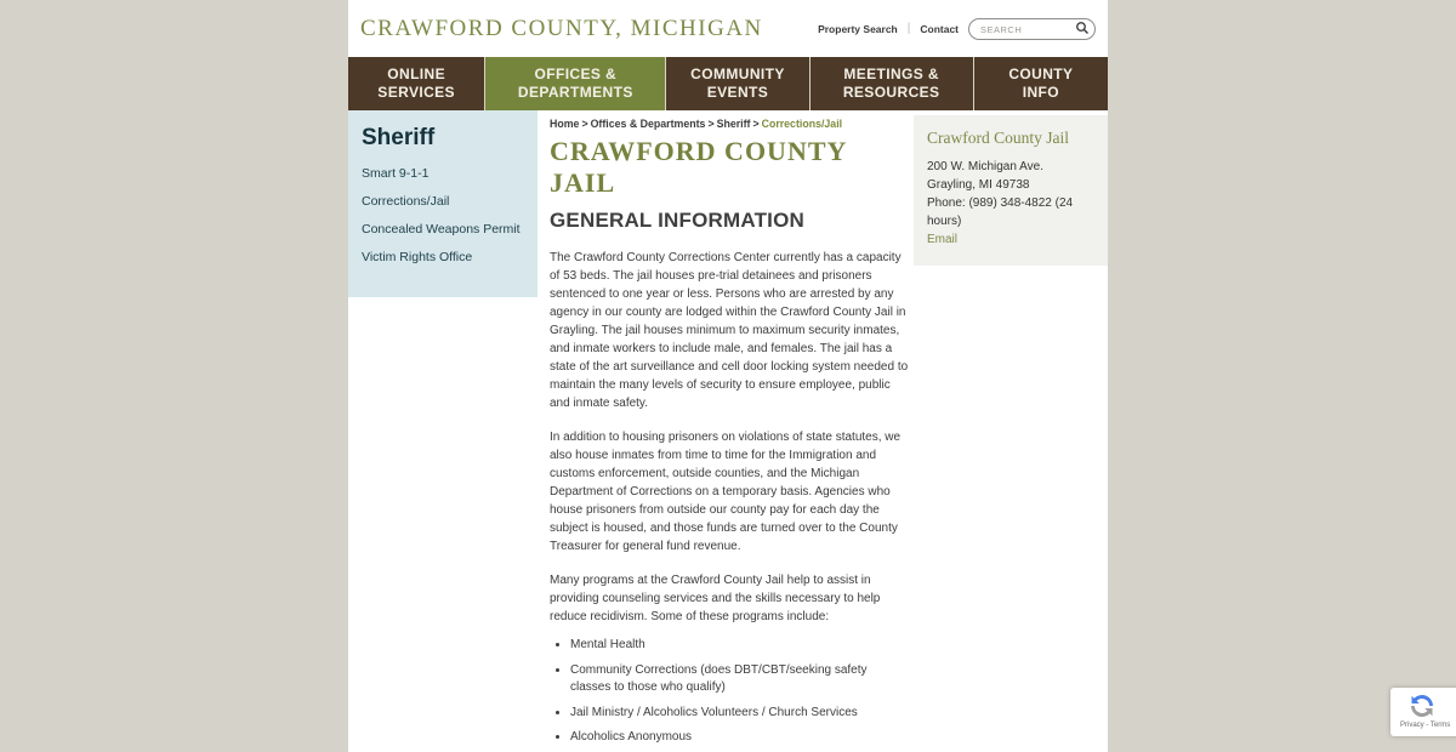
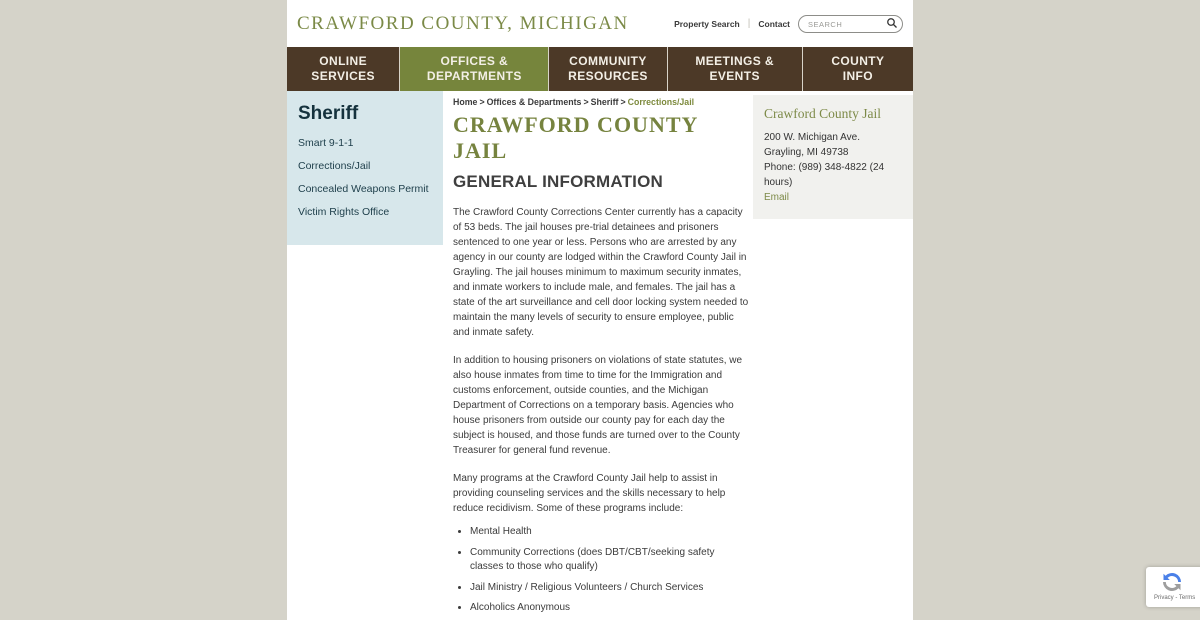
  CRAWFORD COUNTY, MICHIGAN
  Property Search
  |
  Contact
  SEARCH
  ONLINE
  SERVICES
  OFFICES &
  DEPARTMENTS
  COMMUNITY
- EVENTS
+ RESOURCES
  MEETINGS &
- RESOURCES
+ EVENTS
  COUNTY
  INFO
  Sheriff
  Smart 9-1-1
  Corrections/Jail
  Concealed Weapons Permit
  Victim Rights Office
  Home > Offices & Departments > Sheriff > Corrections/Jail
  CRAWFORD COUNTY JAIL
  GENERAL INFORMATION
  The Crawford County Corrections Center currently has a capacity of 53 beds. The jail houses pre-trial detainees and prisoners sentenced to one year or less. Persons who are arrested by any agency in our county are lodged within the Crawford County Jail in Grayling. The jail houses minimum to maximum security inmates, and inmate workers to include male, and females. The jail has a state of the art surveillance and cell door locking system needed to maintain the many levels of security to ensure employee, public and inmate safety.
  In addition to housing prisoners on violations of state statutes, we also house inmates from time to time for the Immigration and customs enforcement, outside counties, and the Michigan Department of Corrections on a temporary basis. Agencies who house prisoners from outside our county pay for each day the subject is housed, and those funds are turned over to the County Treasurer for general fund revenue.
  Many programs at the Crawford County Jail help to assist in providing counseling services and the skills necessary to help reduce recidivism. Some of these programs include:
  Mental Health
  Community Corrections (does DBT/CBT/seeking safety classes to those who qualify)
- Jail Ministry / Alcoholics Volunteers / Church Services
+ Jail Ministry / Religious Volunteers / Church Services
  Alcoholics Anonymous
  Crawford County Jail
  200 W. Michigan Ave.
  Grayling, MI 49738
  Phone: (989) 348-4822 (24 hours)
  Email
